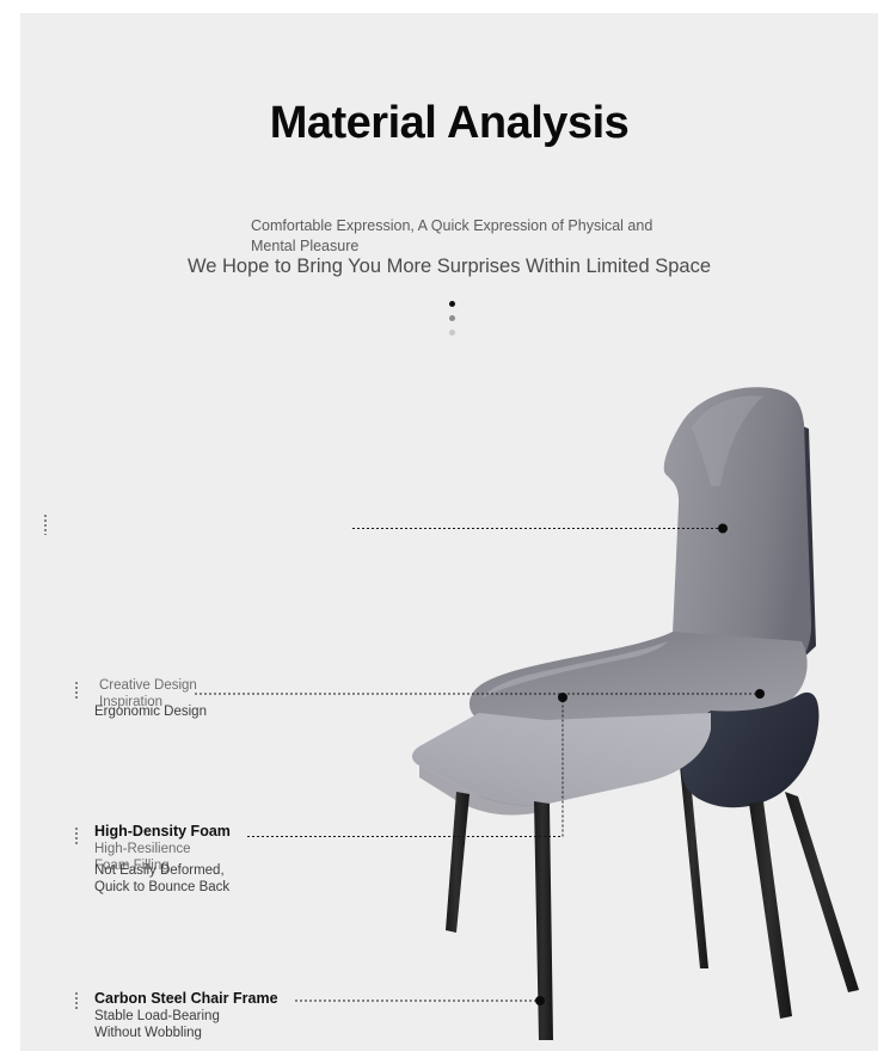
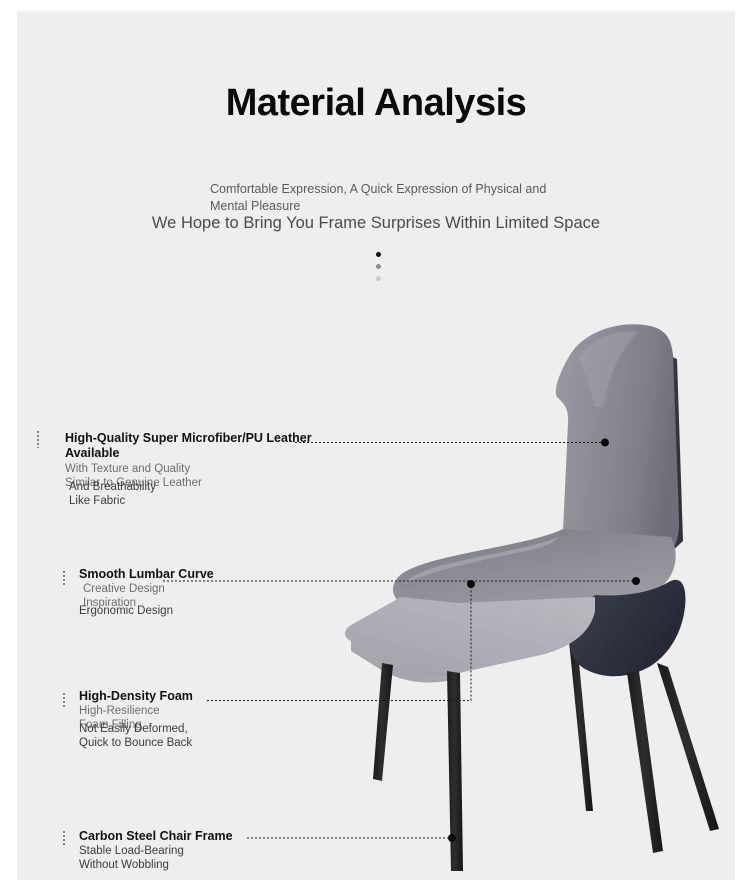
  Material Analysis
  Comfortable Expression, A Quick Expression of Physical and Mental Pleasure
- We Hope to Bring You More Surprises Within Limited Space
+ We Hope to Bring You Frame Surprises Within Limited Space
+ High-Quality Super Microfiber/PU Leather Available
+ With Texture and Quality
+ Similar to Genuine Leather
+ And Breathability
+ Like Fabric
+ Smooth Lumbar Curve
  Creative Design
  Inspiration
  Ergonomic Design
  High-Density Foam
  High-Resilience
  Foam Filling
  Not Easily Deformed,
  Quick to Bounce Back
  Carbon Steel Chair Frame
  Stable Load-Bearing
  Without Wobbling
